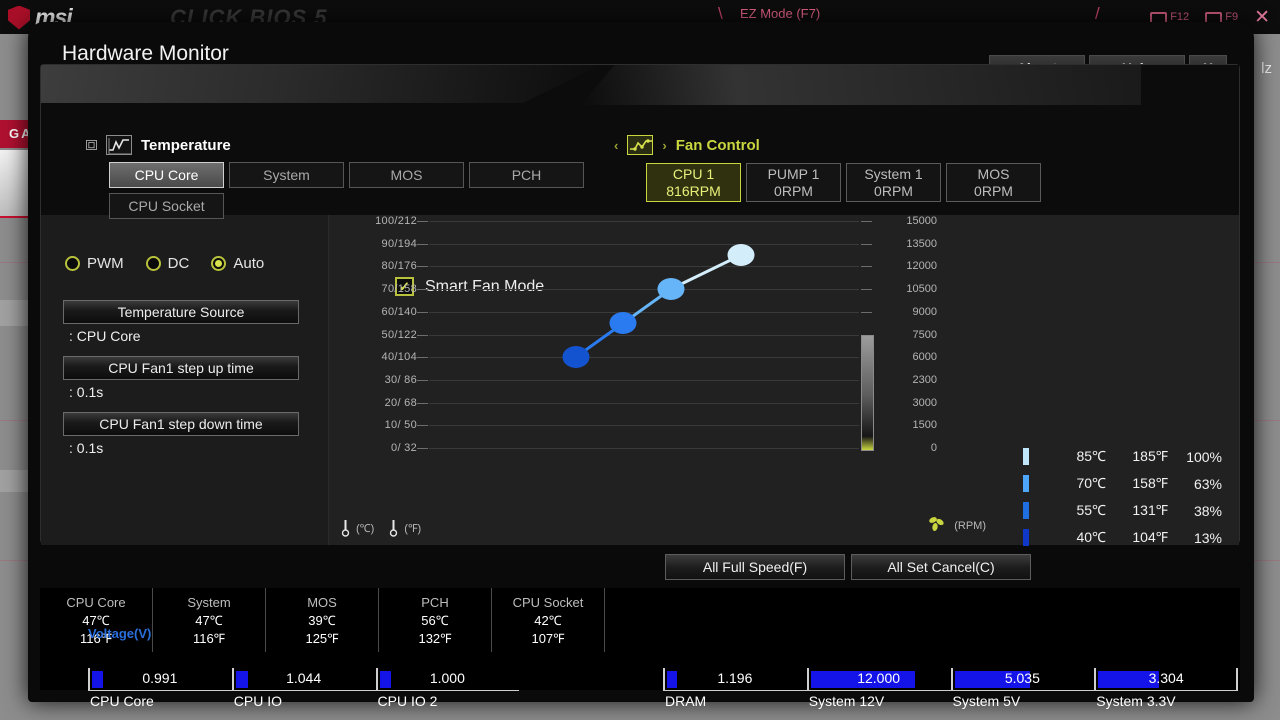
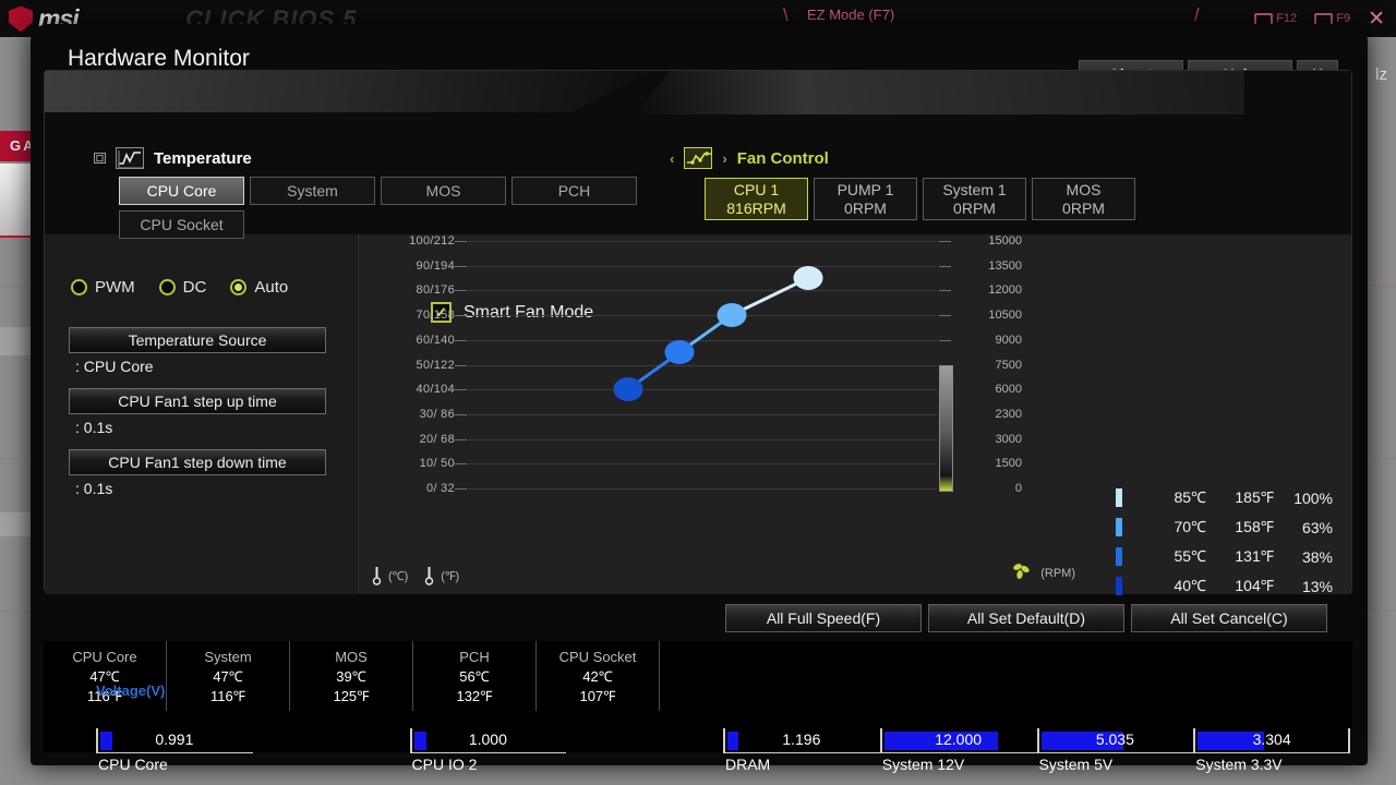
  msi
  CLICK BIOS 5
  \
  EZ Mode (F7)
  /
  F12
  F9
  ✕
  GA
  lz
  Hardware Monitor
  ☐
  Temperature
  ‹
  ›
  Fan Control
  CPU Core
  System
  MOS
  PCH
  CPU Socket
  CPU 1
  816RPM
  PUMP 1
  0RPM
  System 1
  0RPM
  MOS
  0RPM
  PWM
  DC
  Auto
  Temperature Source
  : CPU Core
  CPU Fan1 step up time
  : 0.1s
  CPU Fan1 step down time
  : 0.1s
  ✓
  Smart Fan Mode
  100/212
  15000
  90/194
  13500
  80/176
  12000
  70/158
  10500
  60/140
  9000
  50/122
  7500
  40/104
  6000
  30/ 86
  2300
  20/ 68
  3000
  10/ 50
  1500
  0/ 32
  0
  85℃
  185℉
  100%
  70℃
  158℉
  63%
  55℃
  131℉
  38%
  40℃
  104℉
  13%
  (℃)
  (℉)
  (RPM)
  All Full Speed(F)
+ All Set Default(D)
  All Set Cancel(C)
  CPU Core
  47℃
  116℉
  System
  47℃
  116℉
  MOS
  39℃
  125℉
  PCH
  56℃
  132℉
  CPU Socket
  42℃
  107℉
  Voltage(V)
  0.991
  CPU Core
- 1.044
- CPU IO
  1.000
  CPU IO 2
  1.196
  DRAM
  12.000
  System 12V
  5.035
  System 5V
  3.304
  System 3.3V
